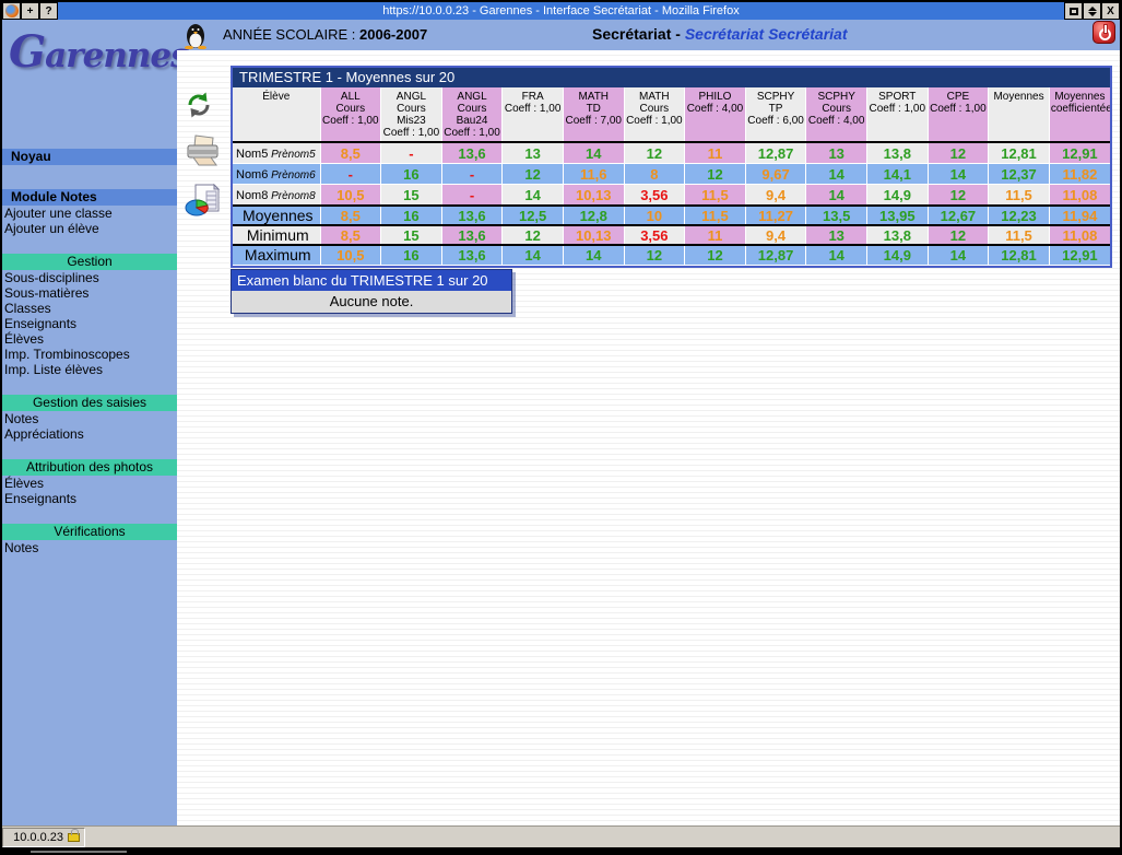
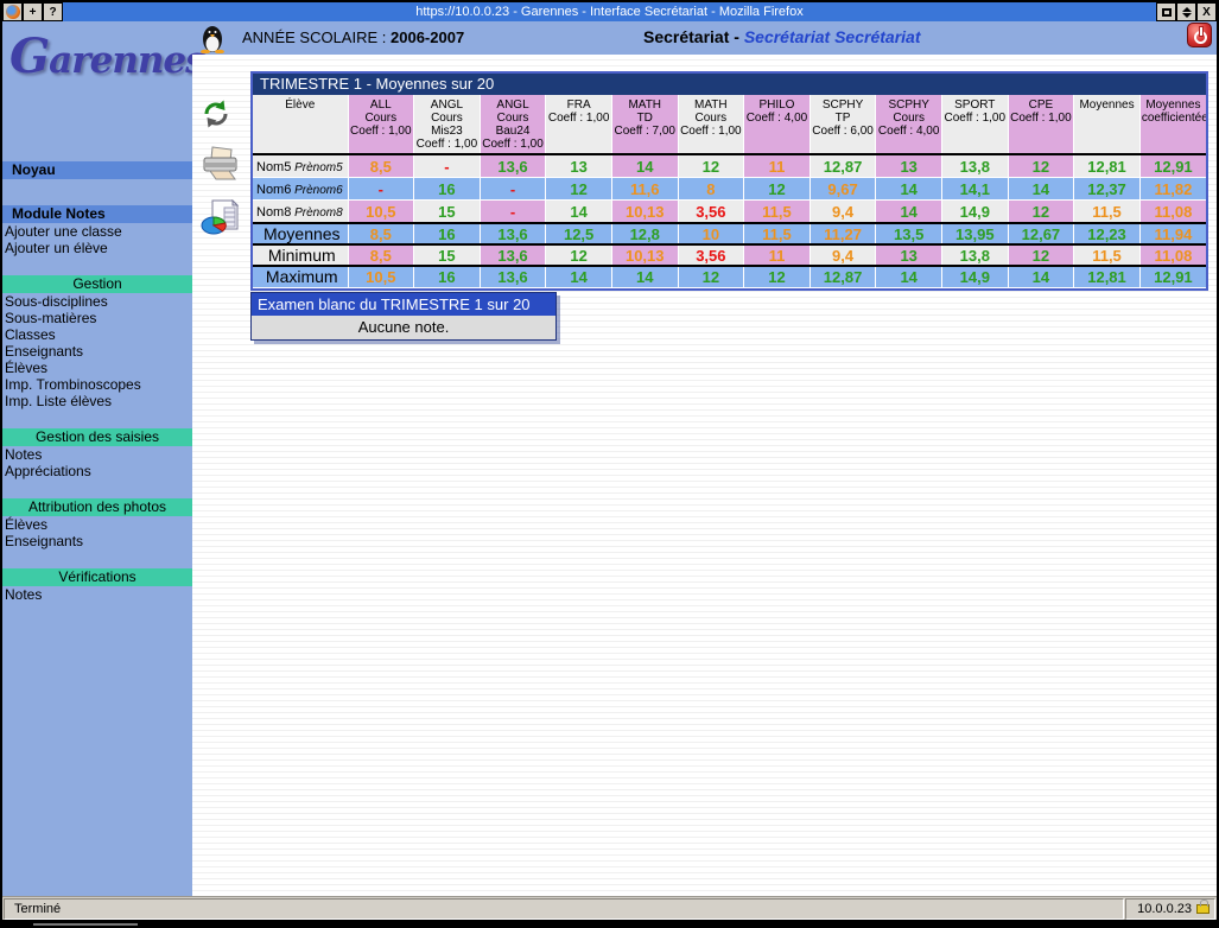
  +
  ?
  https://10.0.0.23 - Garennes - Interface Secrétariat - Mozilla Firefox
  X
  Garenne
  ANNÉE SCOLAIRE : 2006-2007
  Secrétariat - Secrétariat Secrétariat
  Noyau
  Module Notes
  Ajouter une classe
  Ajouter un élève
  Gestion
  Sous-disciplines
  Sous-matières
  Classes
  Enseignants
  Élèves
  Imp. Trombinoscopes
  Imp. Liste élèves
  Gestion des saisies
  Notes
  Appréciations
  Attribution des photos
  Élèves
  Enseignants
  Vérifications
  Notes
  TRIMESTRE 1 - Moyennes sur 20
  Élève	ALL Cours Coeff : 1,00	ANGL Cours Mis23 Coeff : 1,00	ANGL Cours Bau24 Coeff : 1,00	FRA Coeff : 1,00	MATH TD Coeff : 7,00	MATH Cours Coeff : 1,00	PHILO Coeff : 4,00	SCPHY TP Coeff : 6,00	SCPHY Cours Coeff : 4,00	SPORT Coeff : 1,00	CPE Coeff : 1,00	Moyennes	Moyennes coefficientée
  Nom5 Prènom5	8,5	-	13,6	13	14	12	11	12,87	13	13,8	12	12,81	12,91
  Nom6 Prènom6	-	16	-	12	11,6	8	12	9,67	14	14,1	14	12,37	11,82
  Nom8 Prènom8	10,5	15	-	14	10,13	3,56	11,5	9,4	14	14,9	12	11,5	11,08
  Moyennes	8,5	16	13,6	12,5	12,8	10	11,5	11,27	13,5	13,95	12,67	12,23	11,94
  Minimum	8,5	15	13,6	12	10,13	3,56	11	9,4	13	13,8	12	11,5	11,08
  Maximum	10,5	16	13,6	14	14	12	12	12,87	14	14,9	14	12,81	12,91
  Examen blanc du TRIMESTRE 1 sur 20
  Aucune note.
+ Terminé
  10.0.0.23
